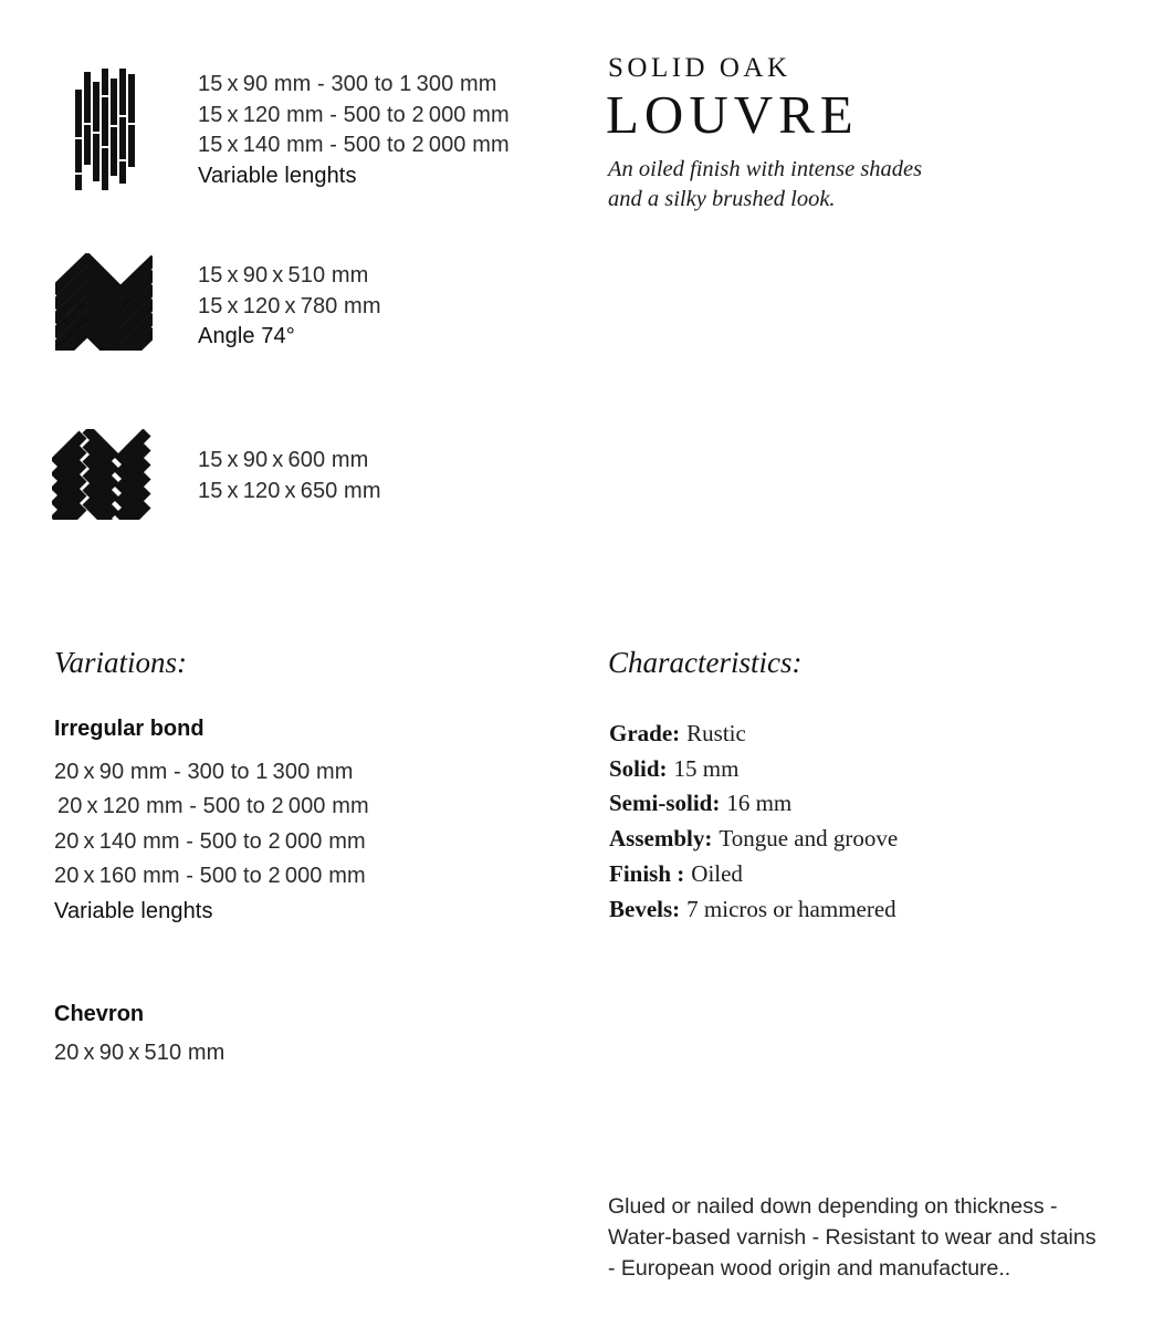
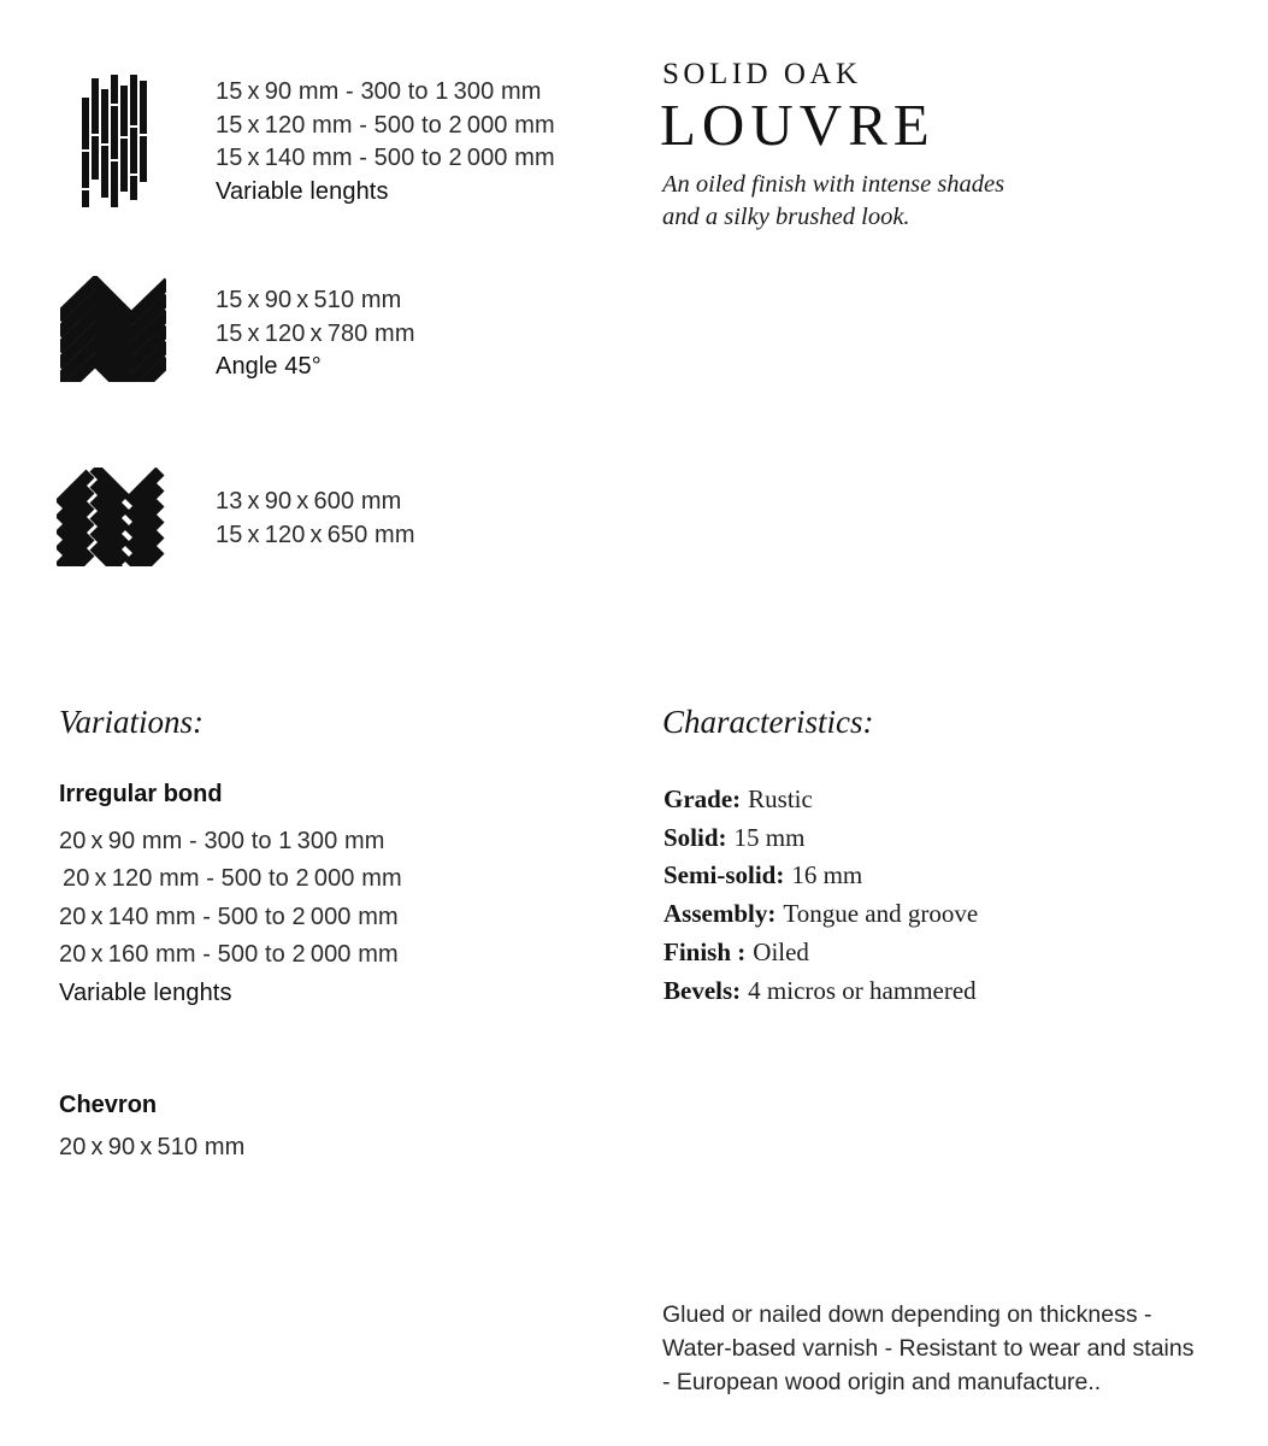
  15 x 90 mm - 300 to 1 300 mm
  15 x 120 mm - 500 to 2 000 mm
  15 x 140 mm - 500 to 2 000 mm
  Variable lenghts
  15 x 90 x 510 mm
  15 x 120 x 780 mm
- Angle 74°
+ Angle 45°
- 15 x 90 x 600 mm
+ 13 x 90 x 600 mm
  15 x 120 x 650 mm
  SOLID OAK
  LOUVRE
  An oiled finish with intense shades
  and a silky brushed look.
  Variations:
  Irregular bond
  20 x 90 mm - 300 to 1 300 mm
  20 x 120 mm - 500 to 2 000 mm
  20 x 140 mm - 500 to 2 000 mm
  20 x 160 mm - 500 to 2 000 mm
  Variable lenghts
  Chevron
  20 x 90 x 510 mm
  Characteristics:
  Grade: Rustic
  Solid: 15 mm
  Semi-solid: 16 mm
  Assembly: Tongue and groove
  Finish : Oiled
- Bevels: 7 micros or hammered
+ Bevels: 4 micros or hammered
  Glued or nailed down depending on thickness -
  Water-based varnish - Resistant to wear and stains
  - European wood origin and manufacture..
